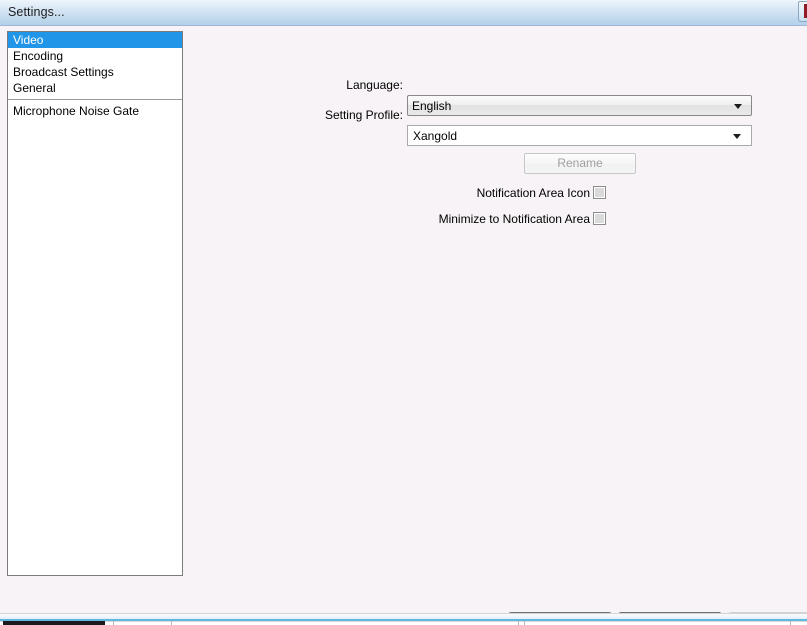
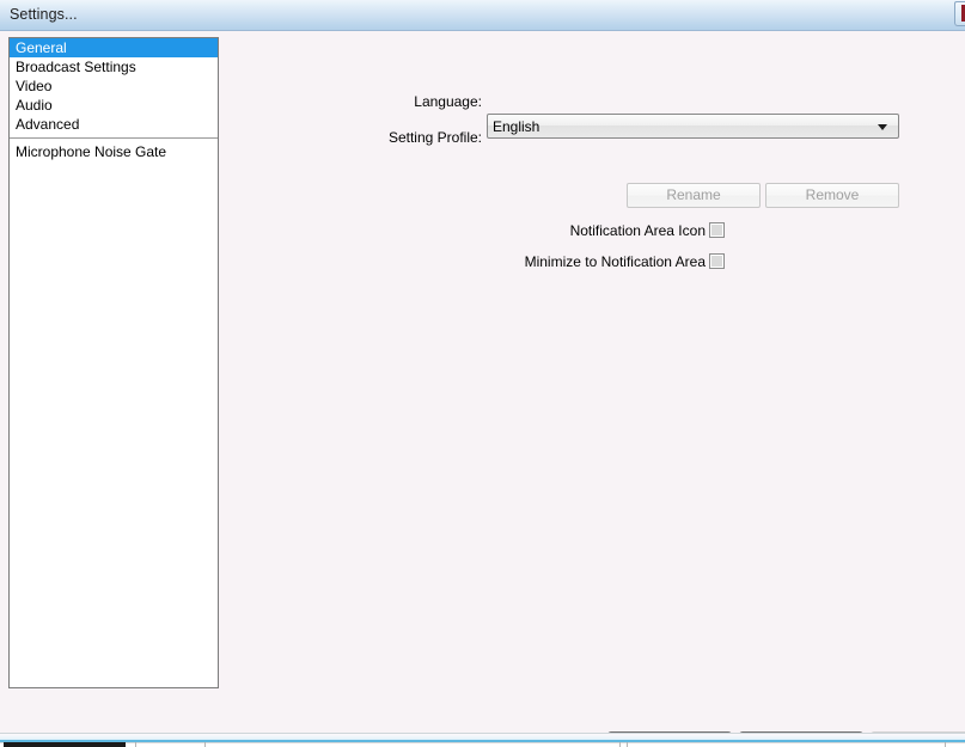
  Settings...
- Video
+ General
- Encoding
  Broadcast Settings
- General
+ Video
+ Audio
+ Advanced
  Microphone Noise Gate
  Language:
  English
  Setting Profile:
- Xangold
  Rename
+ Remove
  Notification Area Icon
  Minimize to Notification Area
